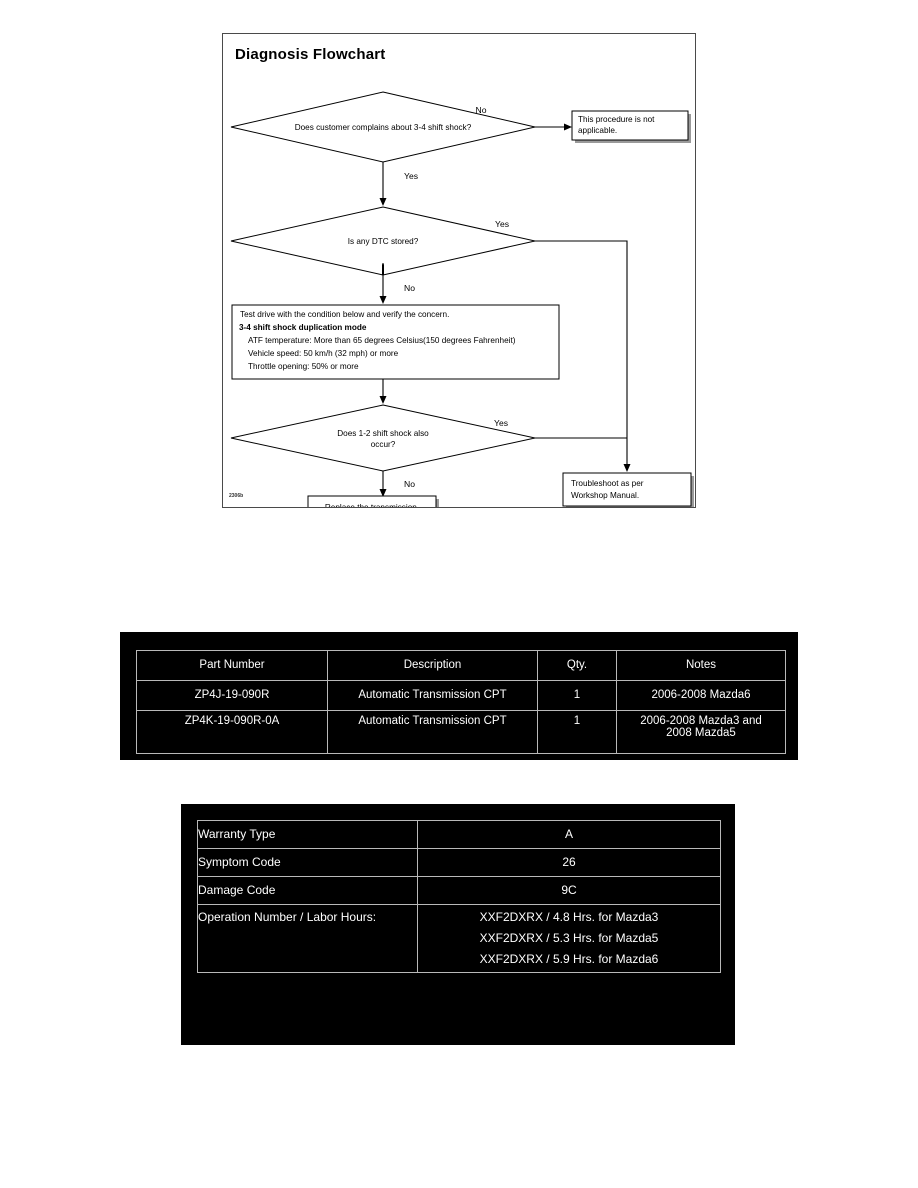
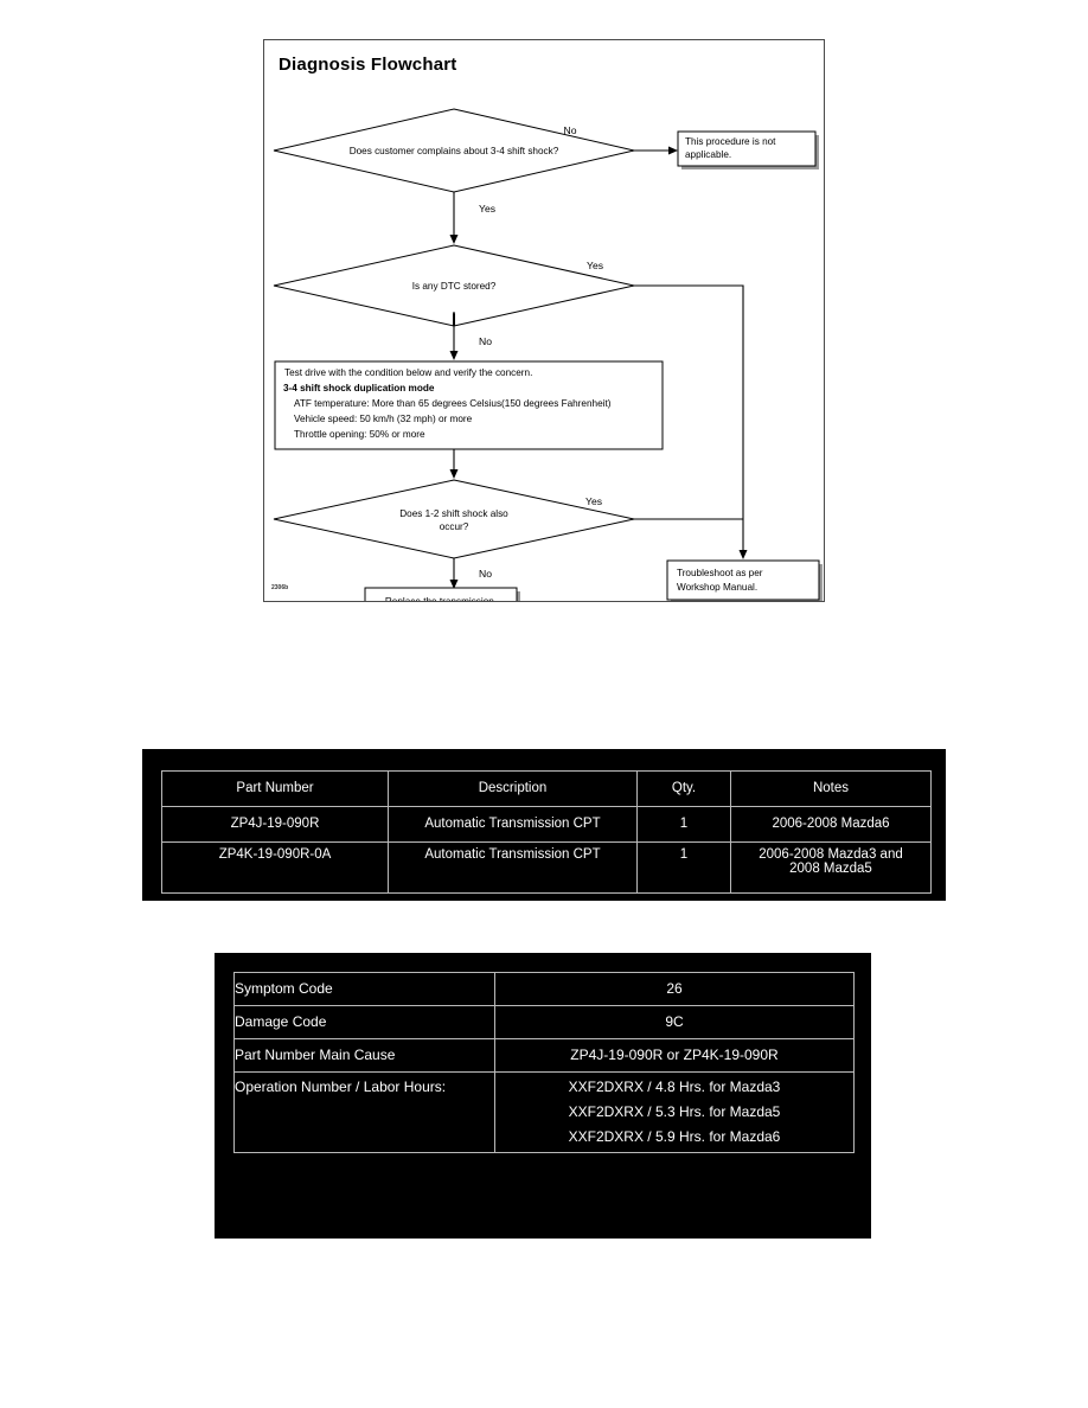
  Diagnosis Flowchart
  Does customer complains about 3-4 shift shock?
  No
  This procedure is not
  applicable.
  Yes
  Is any DTC stored?
  Yes
  No
  Test drive with the condition below and verify the concern.
  3-4 shift shock duplication mode
  ATF temperature: More than 65 degrees Celsius(150 degrees Fahrenheit)
  Vehicle speed: 50 km/h (32 mph) or more
  Throttle opening: 50% or more
  Does 1-2 shift shock also
  occur?
  Yes
  No
  Troubleshoot as per
  Workshop Manual.
  Part Number	Description	Qty.	Notes
  ZP4J-19-090R	Automatic Transmission CPT	1	2006-2008 Mazda6
  ZP4K-19-090R-0A	Automatic Transmission CPT	1	2006-2008 Mazda3 and 2008 Mazda5
- Warranty Type	A
  Symptom Code	26
  Damage Code	9C
+ Part Number Main Cause	ZP4J-19-090R or ZP4K-19-090R
  Operation Number / Labor Hours:	XXF2DXRX / 4.8 Hrs. for Mazda3 XXF2DXRX / 5.3 Hrs. for Mazda5 XXF2DXRX / 5.9 Hrs. for Mazda6
